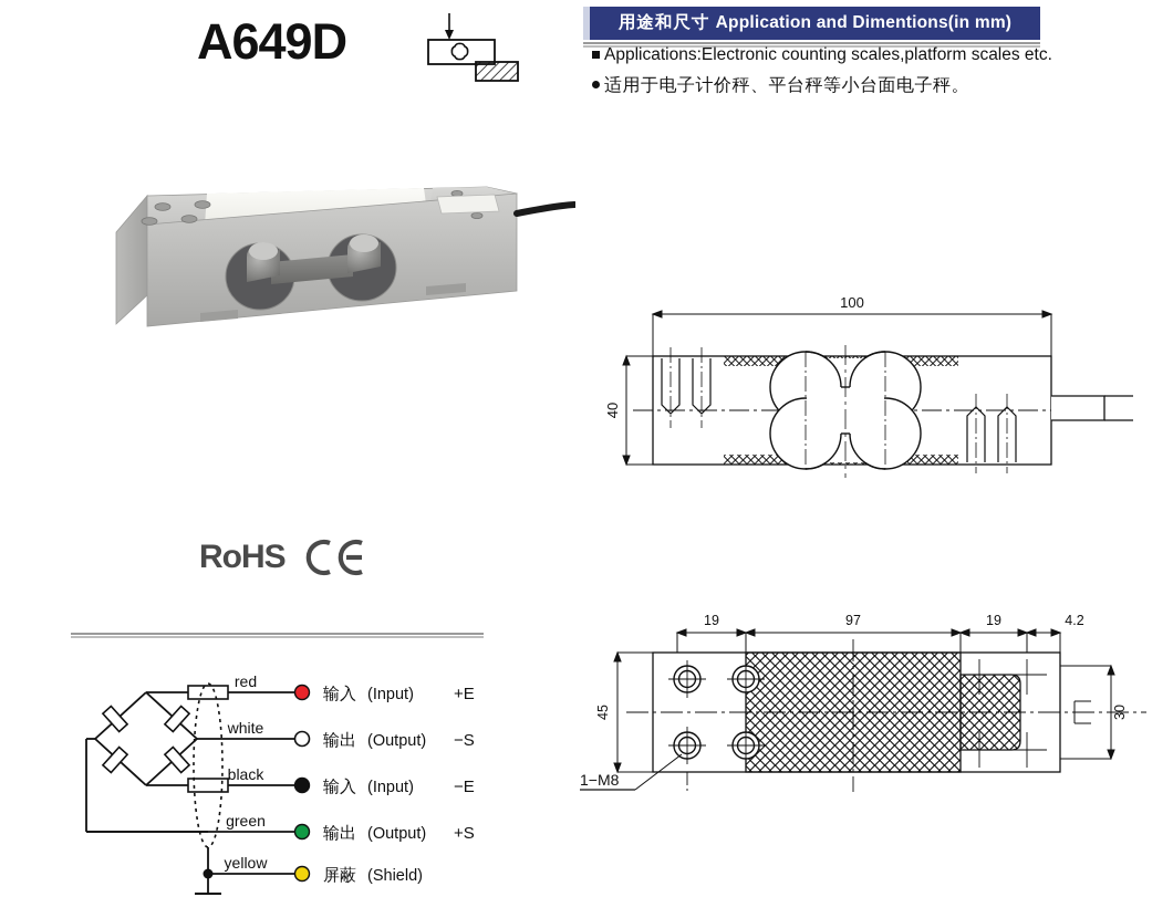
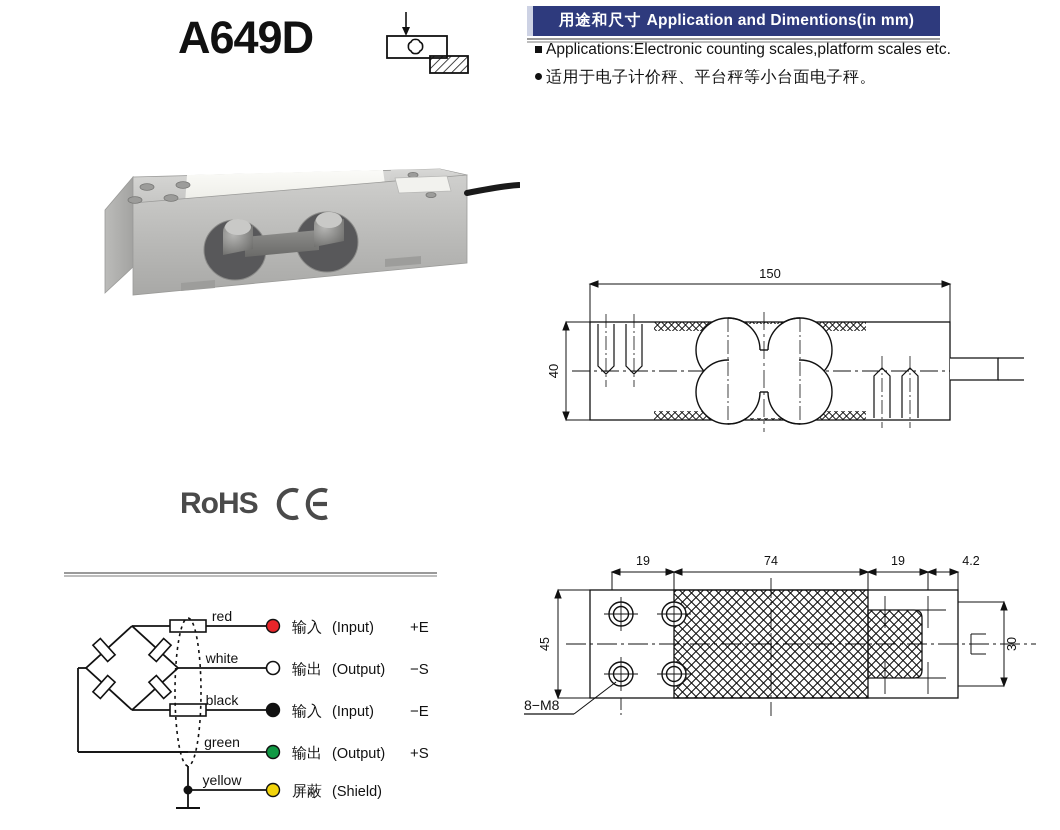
  A649D
  用途和尺寸 Application and Dimentions(in mm)
  Applications:Electronic counting scales,platform scales etc.
  适用于电子计价秤、平台秤等小台面电子秤。
  RoHS
  red
  输入
  (Input)
  +E
  white
  输出
  (Output)
  −S
  black
  输入
  (Input)
  −E
  green
  输出
  (Output)
  +S
  yellow
  屏蔽
  (Shield)
- 100
+ 150
  19
- 97
+ 74
  19
  4.2
- 1−M8
+ 8−M8
